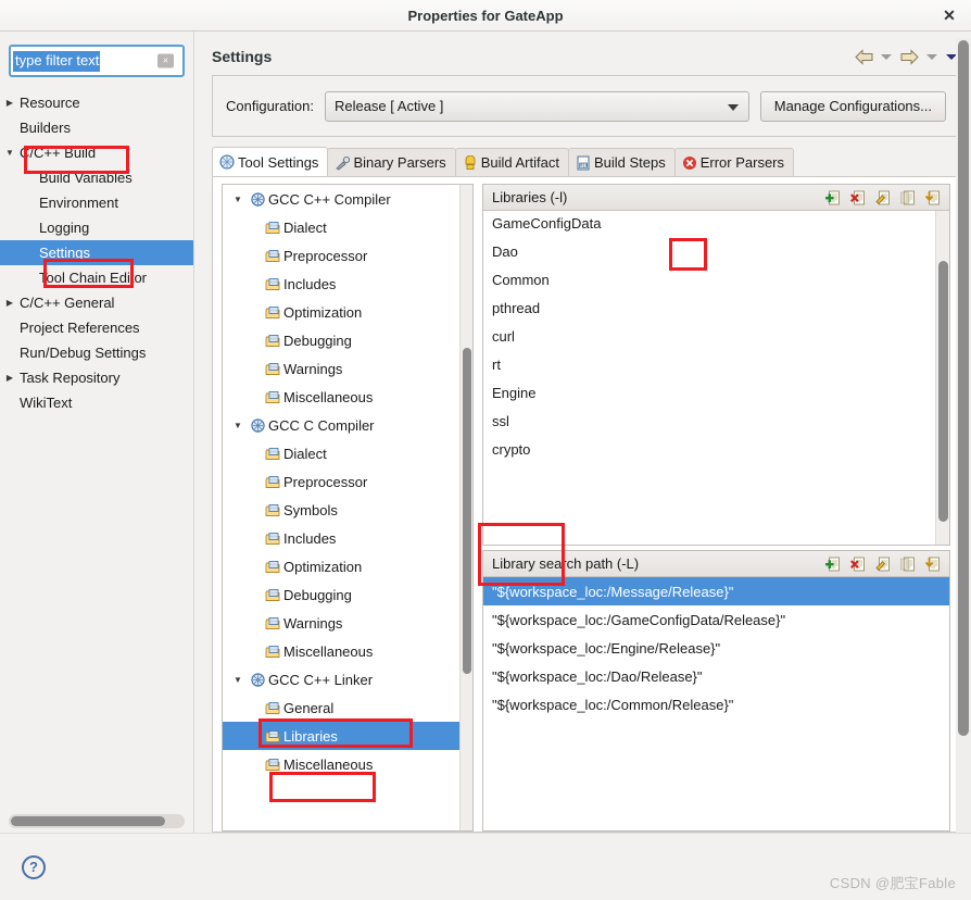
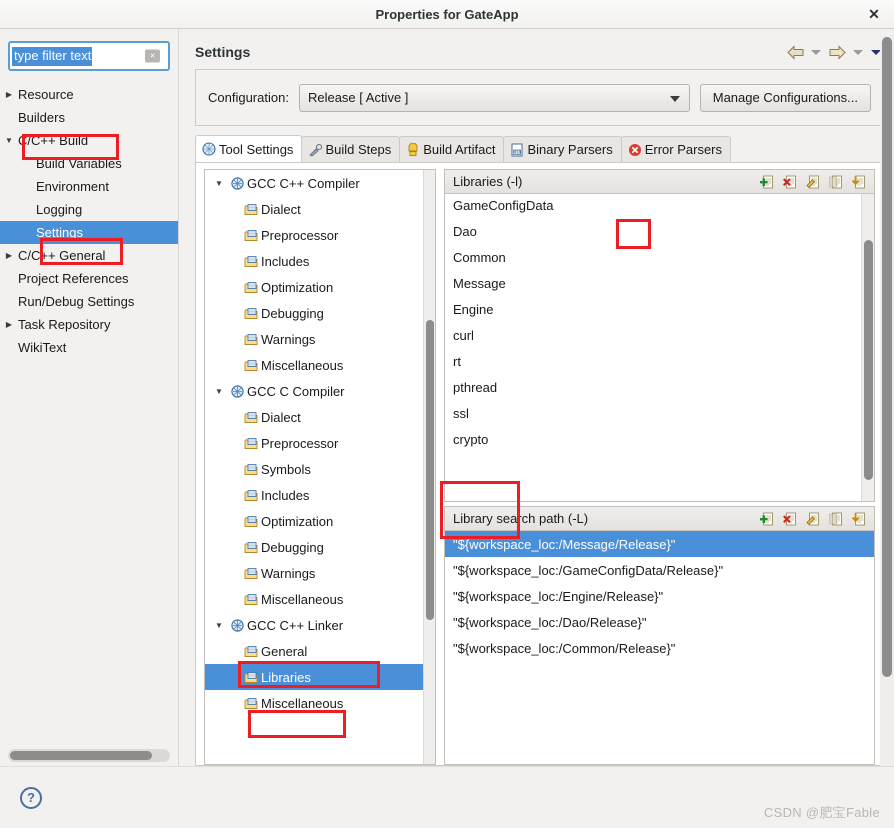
  Properties for GateApp
  ✕
  type filter text
  ×
  ▶
  Resource
  Builders
  ▼
  C/C++ Build
  Build Variables
  Environment
  Logging
  Settings
- Tool Chain Editor
  ▶
  C/C++ General
  Project References
  Run/Debug Settings
  ▶
  Task Repository
  WikiText
  Settings
  Configuration:
  Release [ Active ]
  Manage Configurations...
  Tool Settings
- Binary Parsers
+ Build Steps
  Build Artifact
- Build Steps
+ Binary Parsers
  Error Parsers
  ▼
  GCC C++ Compiler
  Dialect
  Preprocessor
  Includes
  Optimization
  Debugging
  Warnings
  Miscellaneous
  ▼
  GCC C Compiler
  Dialect
  Preprocessor
  Symbols
  Includes
  Optimization
  Debugging
  Warnings
  Miscellaneous
  ▼
  GCC C++ Linker
  General
  Libraries
  Miscellaneous
  Libraries (-l)
  GameConfigData
  Dao
  Common
+ Message
- pthread
+ Engine
  curl
  rt
- Engine
+ pthread
  ssl
  crypto
  Library search path (-L)
  "${workspace_loc:/Message/Release}"
  "${workspace_loc:/GameConfigData/Release}"
  "${workspace_loc:/Engine/Release}"
  "${workspace_loc:/Dao/Release}"
  "${workspace_loc:/Common/Release}"
  ?
  CSDN @肥宝Fable
